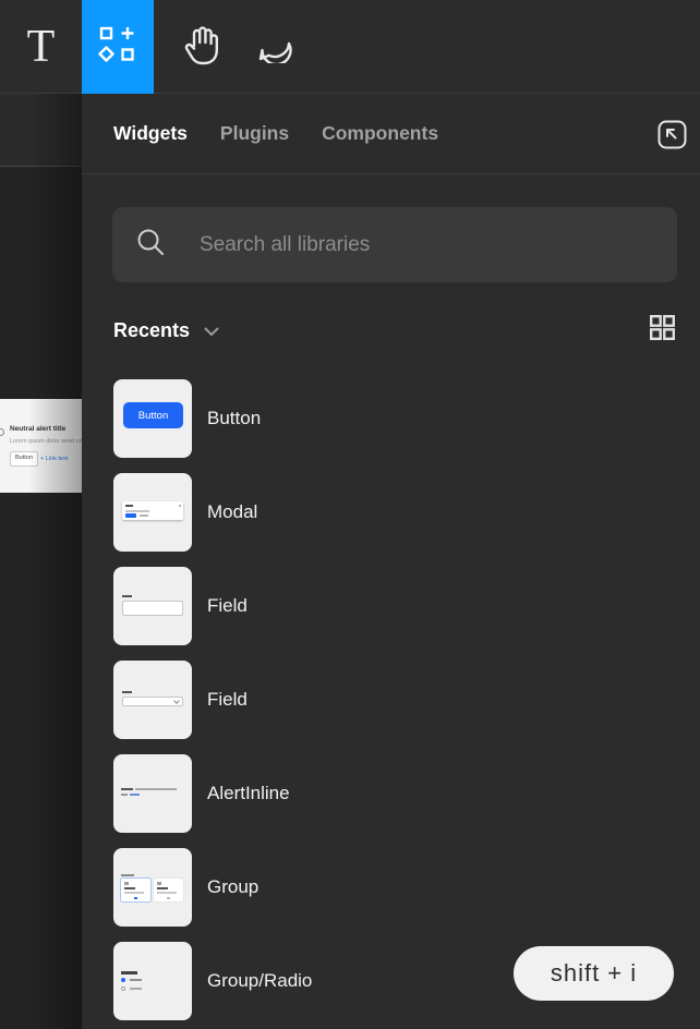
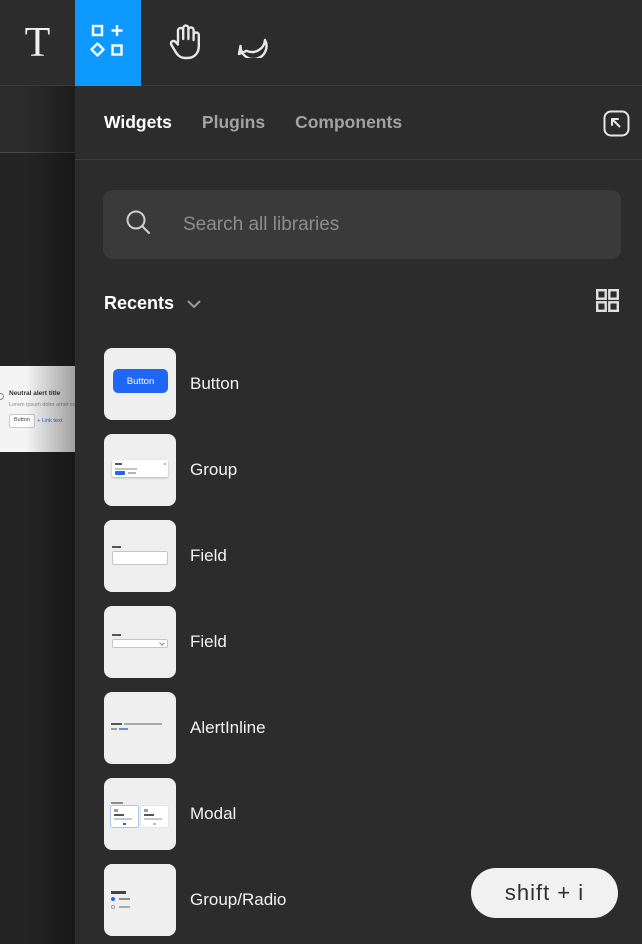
  T
  Widgets
  Plugins
  Components
  Search all libraries
  Recents
  Button
  Button
- Modal
+ Group
  Field
  Field
  AlertInline
- Group
+ Modal
  Group/Radio
  shift + i
